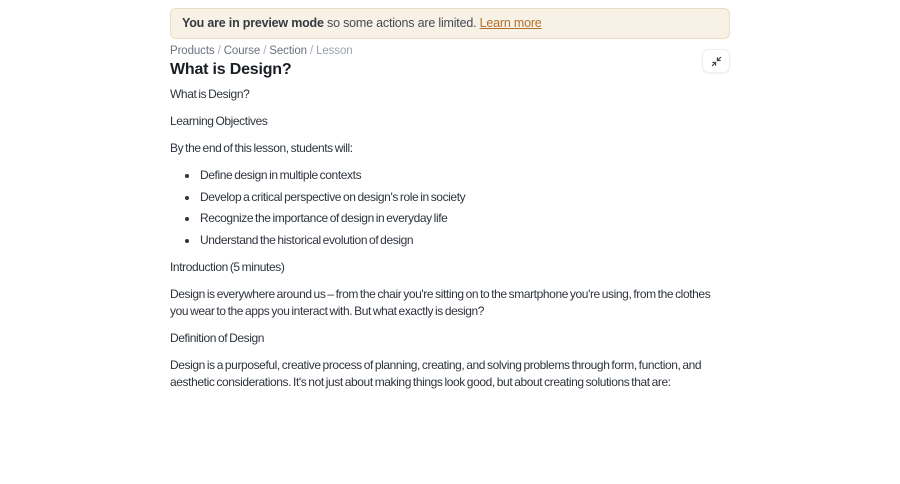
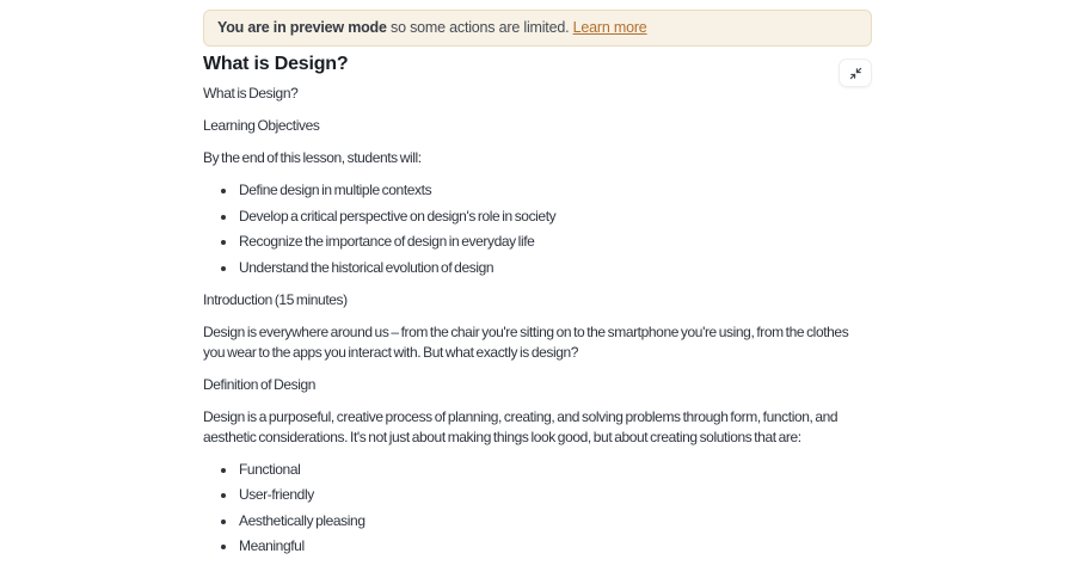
  You are in preview mode so some actions are limited. Learn more
- Products / Course / Section / Lesson
  What is Design?
  What is Design?
  Learning Objectives
  By the end of this lesson, students will:
  Define design in multiple contexts
  Develop a critical perspective on design's role in society
  Recognize the importance of design in everyday life
  Understand the historical evolution of design
- Introduction (5 minutes)
+ Introduction (15 minutes)
  Design is everywhere around us – from the chair you're sitting on to the smartphone you're using, from the clothes you wear to the apps you interact with. But what exactly is design?
  Definition of Design
  Design is a purposeful, creative process of planning, creating, and solving problems through form, function, and aesthetic considerations. It's not just about making things look good, but about creating solutions that are:
+ Functional
+ User-friendly
+ Aesthetically pleasing
+ Meaningful
